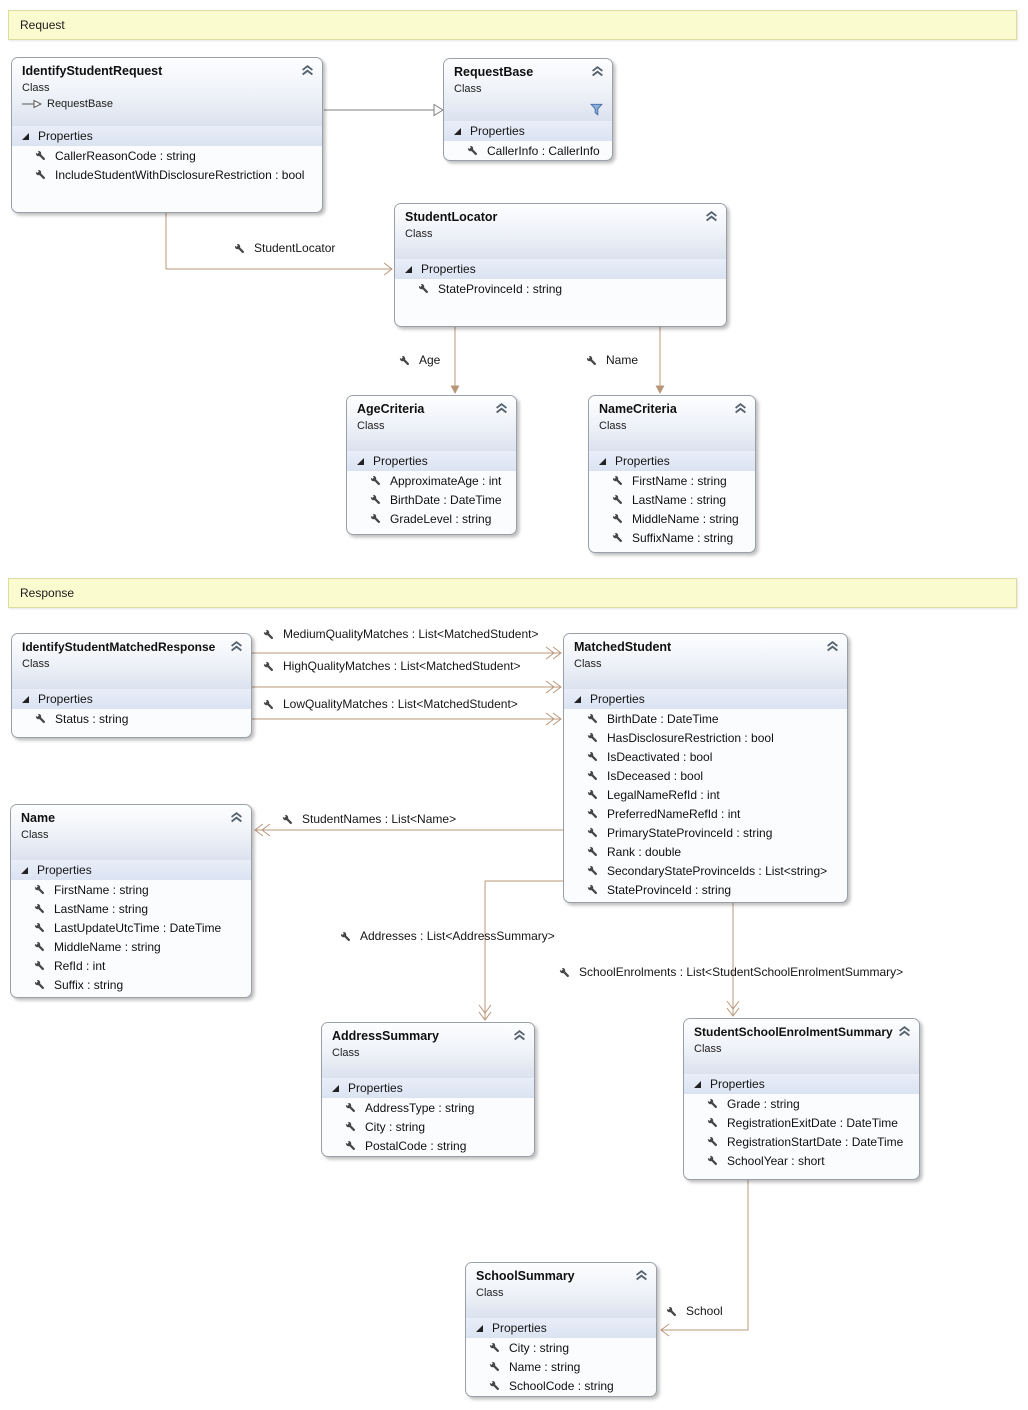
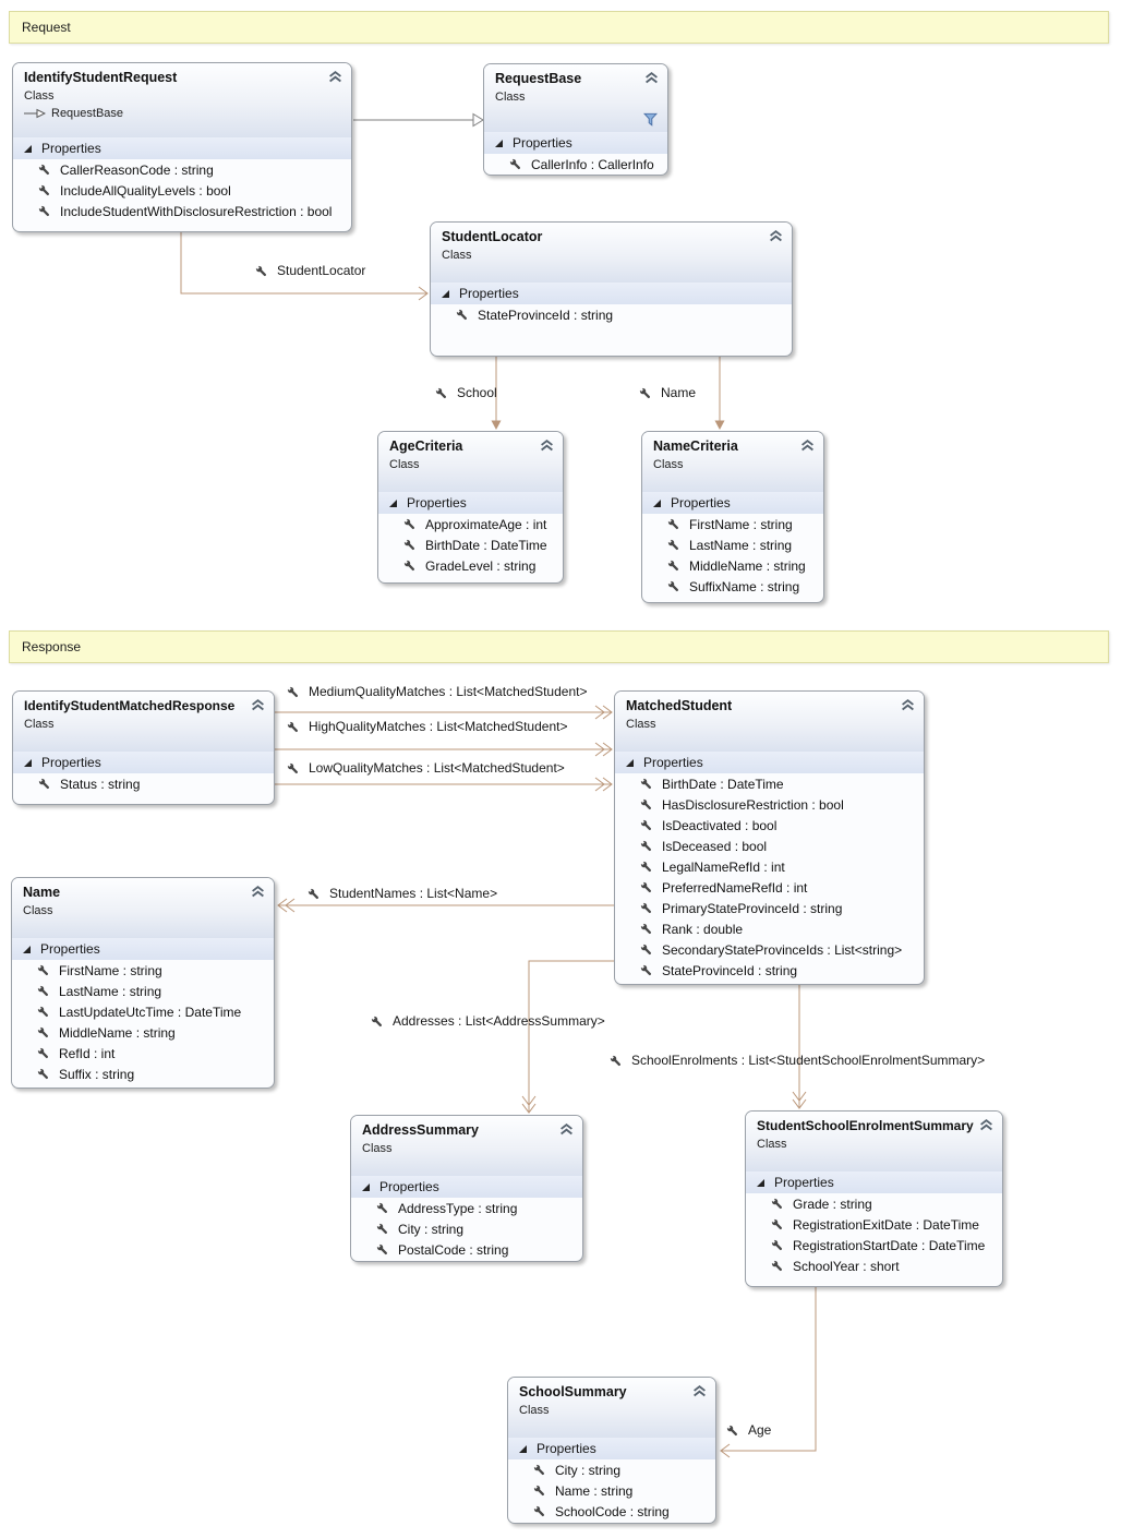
  Request
  Response
  IdentifyStudentRequest
  Class
  RequestBase
  Properties
  CallerReasonCode : string
+ IncludeAllQualityLevels : bool
  IncludeStudentWithDisclosureRestriction : bool
  RequestBase
  Class
  Properties
  CallerInfo : CallerInfo
  StudentLocator
  Class
  Properties
  StateProvinceId : string
  AgeCriteria
  Class
  Properties
  ApproximateAge : int
  BirthDate : DateTime
  GradeLevel : string
  NameCriteria
  Class
  Properties
  FirstName : string
  LastName : string
  MiddleName : string
  SuffixName : string
  IdentifyStudentMatchedResponse
  Class
  Properties
  Status : string
  MatchedStudent
  Class
  Properties
  BirthDate : DateTime
  HasDisclosureRestriction : bool
  IsDeactivated : bool
  IsDeceased : bool
  LegalNameRefId : int
  PreferredNameRefId : int
  PrimaryStateProvinceId : string
  Rank : double
  SecondaryStateProvinceIds : List<string>
  StateProvinceId : string
  Name
  Class
  Properties
  FirstName : string
  LastName : string
  LastUpdateUtcTime : DateTime
  MiddleName : string
  RefId : int
  Suffix : string
  AddressSummary
  Class
  Properties
  AddressType : string
  City : string
  PostalCode : string
  StudentSchoolEnrolmentSummary
  Class
  Properties
  Grade : string
  RegistrationExitDate : DateTime
  RegistrationStartDate : DateTime
  SchoolYear : short
  SchoolSummary
  Class
  Properties
  City : string
  Name : string
  SchoolCode : string
  StudentLocator
- Age
+ School
  Name
  MediumQualityMatches : List<MatchedStudent>
  HighQualityMatches : List<MatchedStudent>
  LowQualityMatches : List<MatchedStudent>
  StudentNames : List<Name>
  Addresses : List<AddressSummary>
  SchoolEnrolments : List<StudentSchoolEnrolmentSummary>
- School
+ Age
